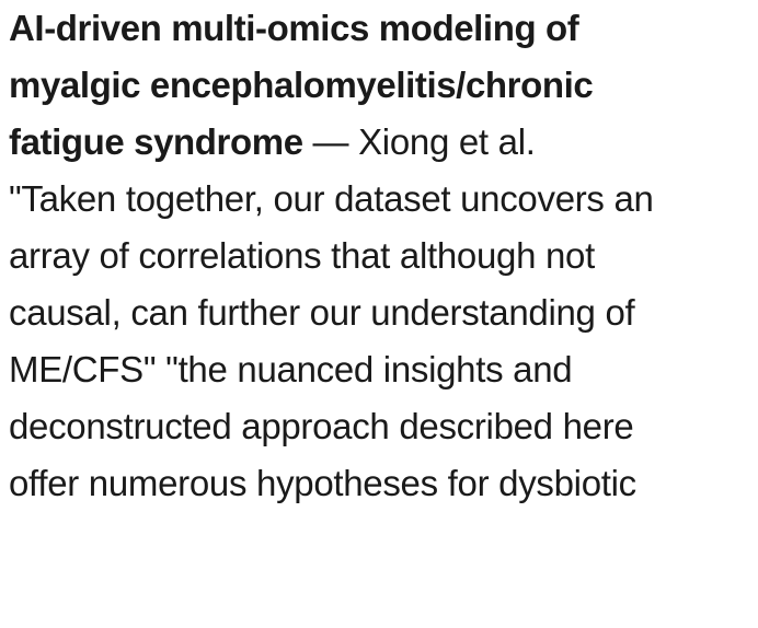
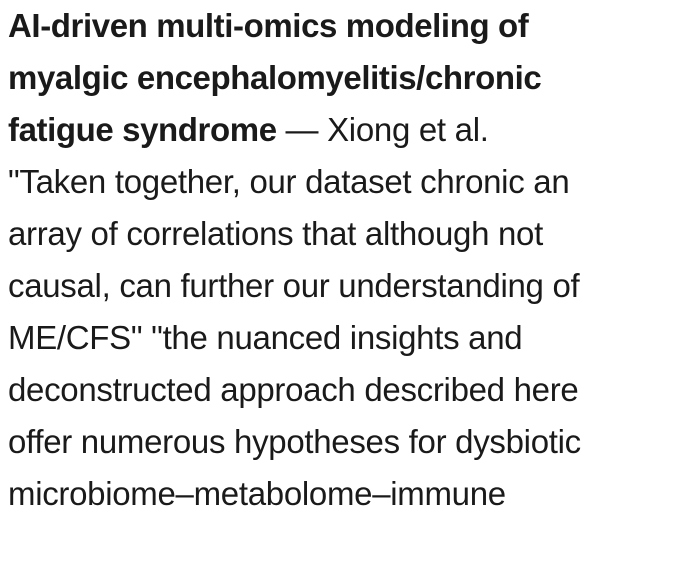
  AI-driven multi-omics modeling of
  myalgic encephalomyelitis/chronic
  fatigue syndrome — Xiong et al.
- "Taken together, our dataset uncovers an
+ "Taken together, our dataset chronic an
  array of correlations that although not
  causal, can further our understanding of
  ME/CFS" "the nuanced insights and
  deconstructed approach described here
  offer numerous hypotheses for dysbiotic
+ microbiome–metabolome–immune
